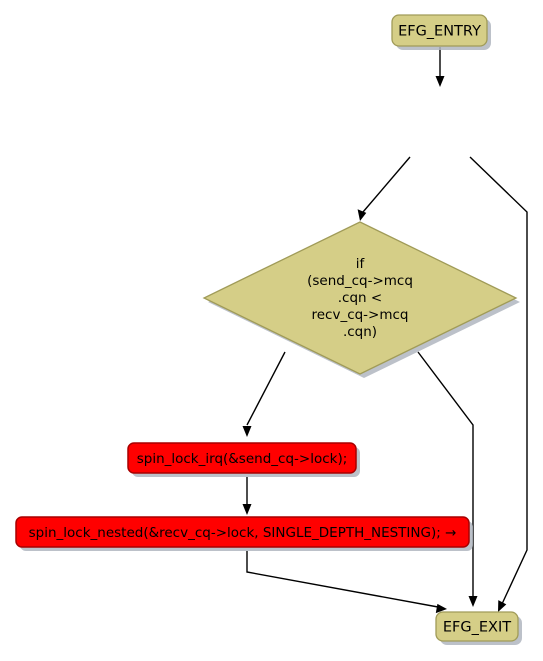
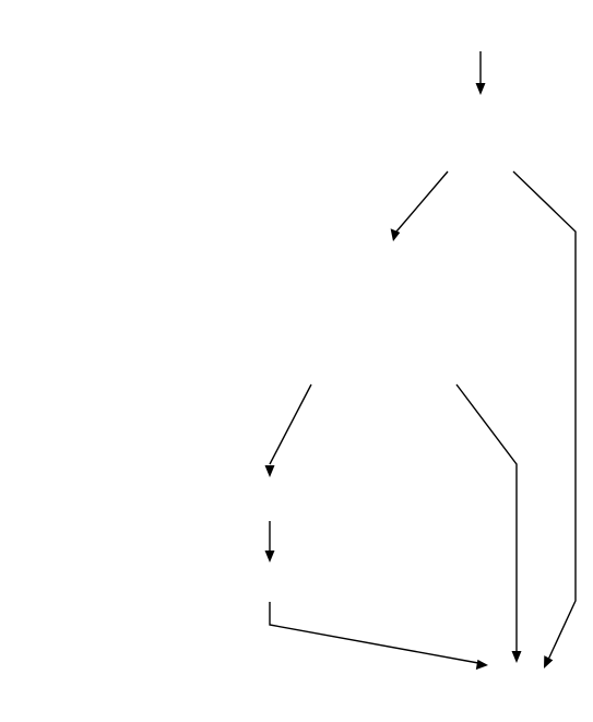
- EFG_ENTRY
- if
- (send_cq->mcq
- .cqn <
- recv_cq->mcq
- .cqn)
- spin_lock_irq(&send_cq->lock);
- spin_lock_nested(&recv_cq->lock, SINGLE_DEPTH_NESTING); →
- EFG_EXIT
